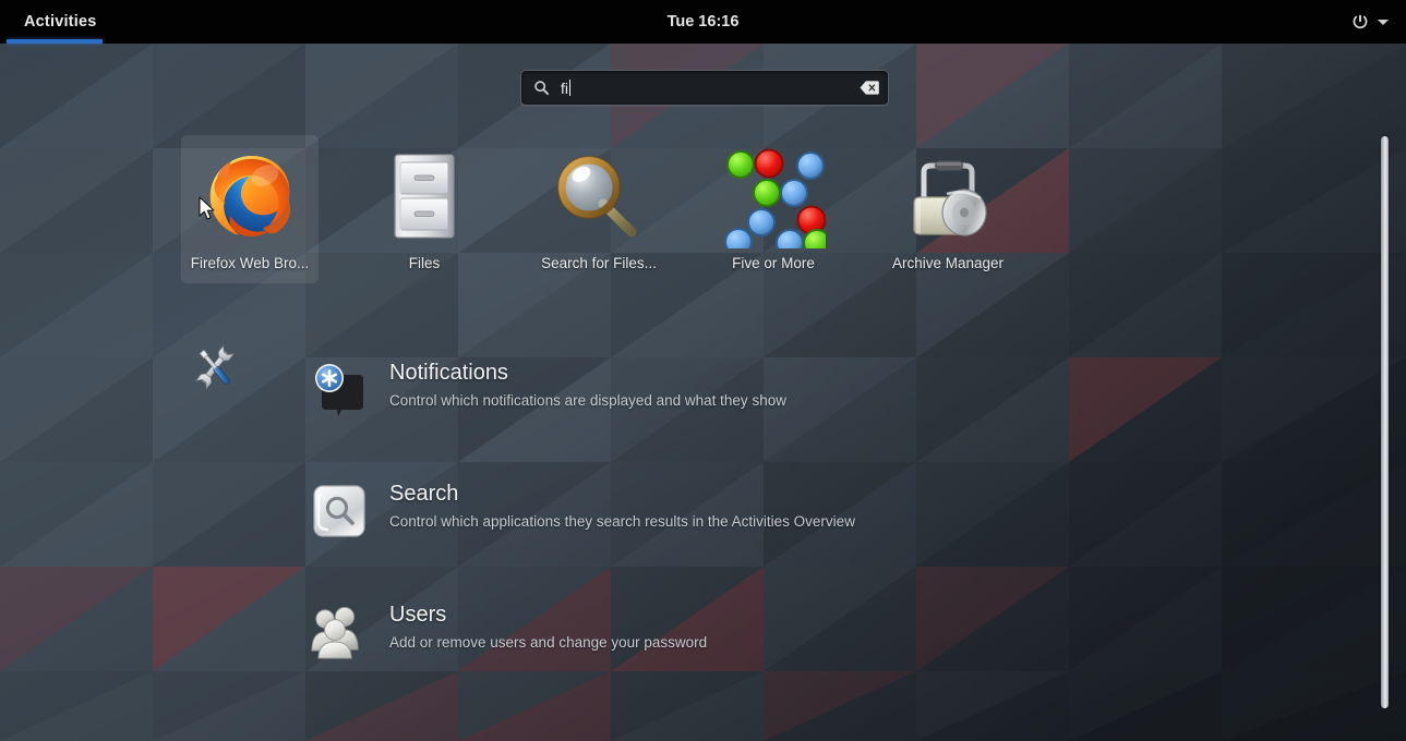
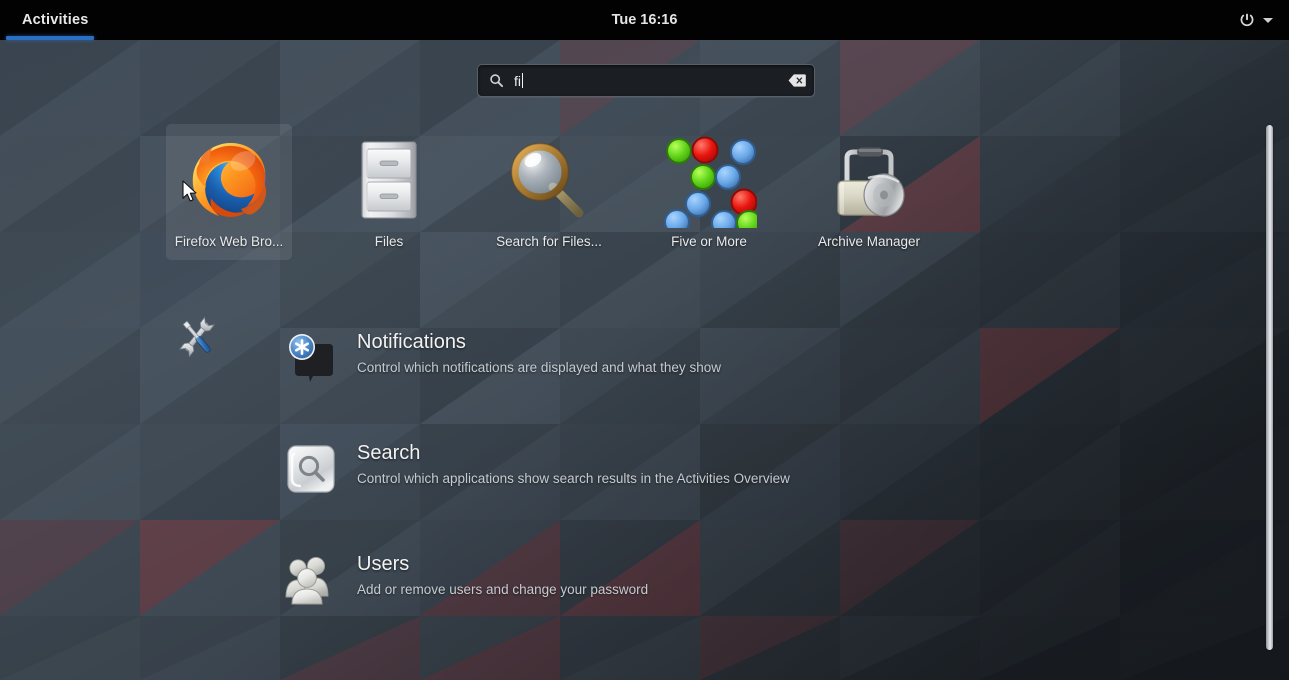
  Activities
  Tue 16:16
  fi
  Firefox Web Bro...
  Files
  Search for Files...
  Five or More
  Archive Manager
  Notifications
  Control which notifications are displayed and what they show
  Search
- Control which applications they search results in the Activities Overview
+ Control which applications show search results in the Activities Overview
  Users
  Add or remove users and change your password
